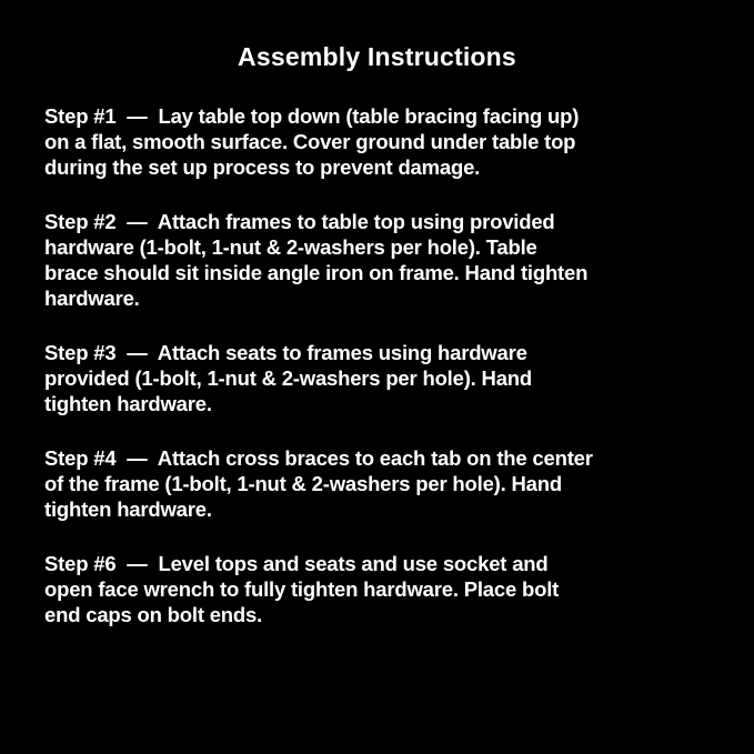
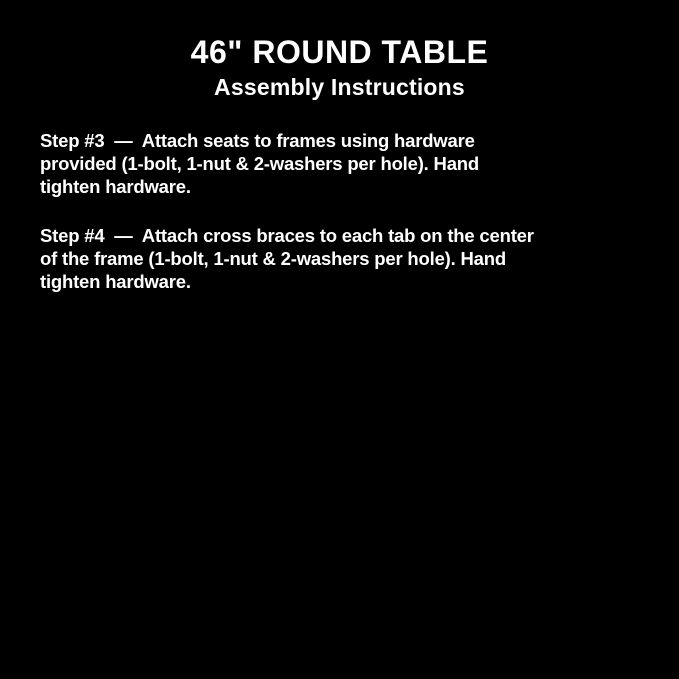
+ 46" ROUND TABLE
  Assembly Instructions
- Step #1 — Lay table top down (table bracing facing up)
- on a flat, smooth surface. Cover ground under table top
- during the set up process to prevent damage.
- Step #2 — Attach frames to table top using provided
- hardware (1-bolt, 1-nut & 2-washers per hole). Table
- brace should sit inside angle iron on frame. Hand tighten
- hardware.
  Step #3 — Attach seats to frames using hardware
  provided (1-bolt, 1-nut & 2-washers per hole). Hand
  tighten hardware.
  Step #4 — Attach cross braces to each tab on the center
  of the frame (1-bolt, 1-nut & 2-washers per hole). Hand
  tighten hardware.
- Step #6 — Level tops and seats and use socket and
- open face wrench to fully tighten hardware. Place bolt
- end caps on bolt ends.
